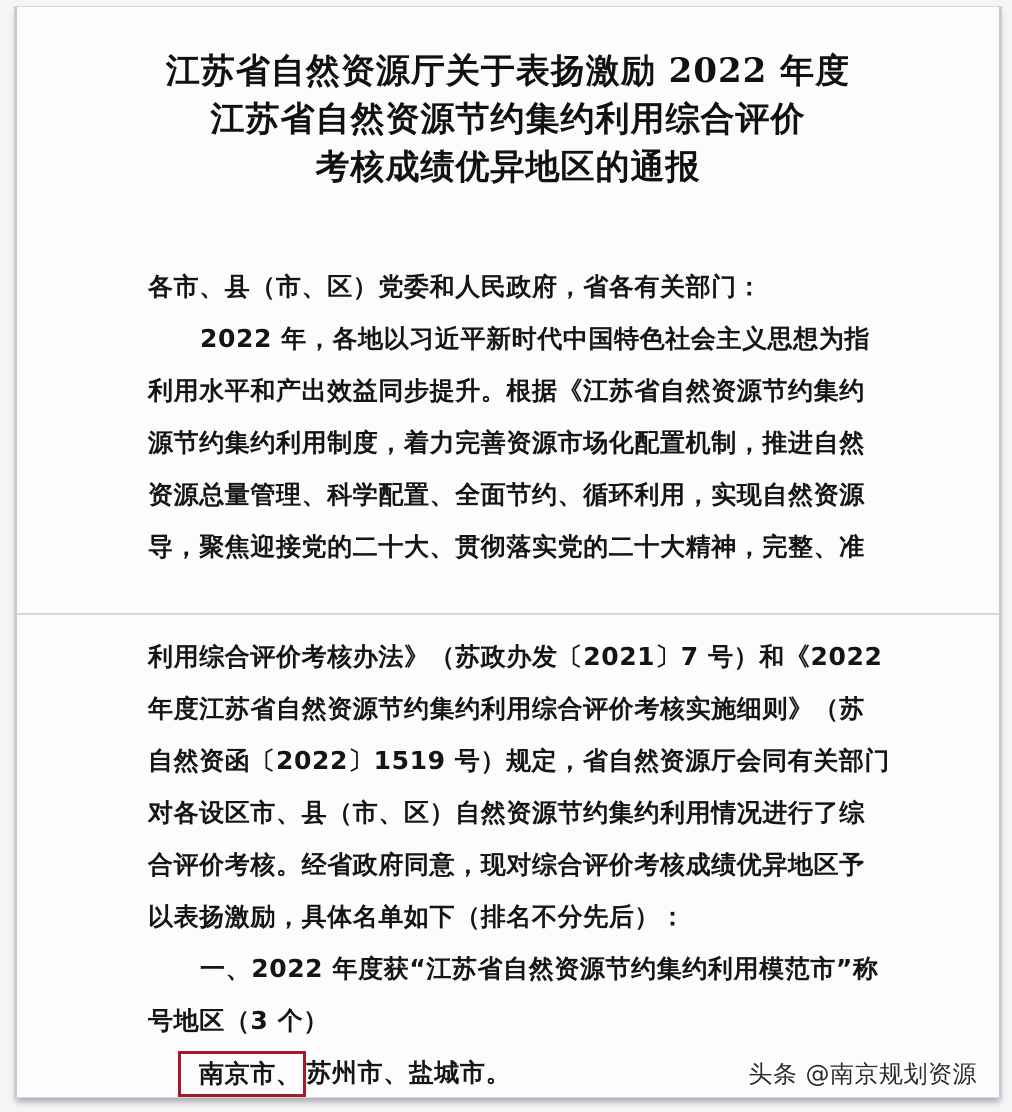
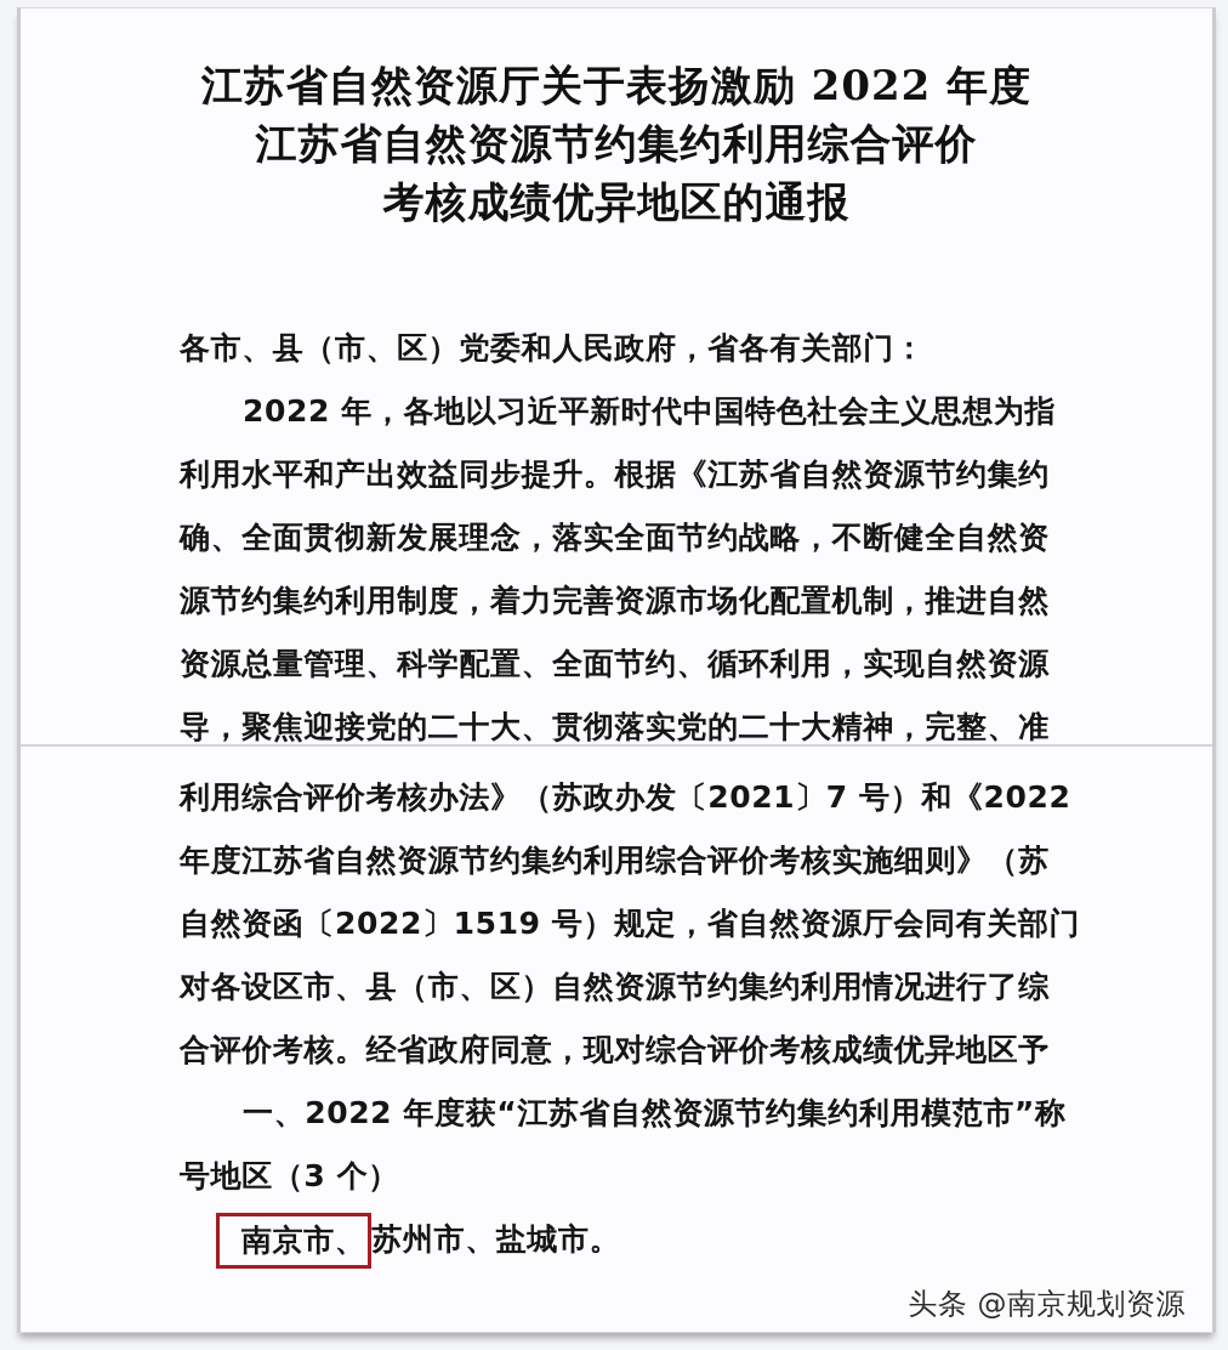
  江苏省自然资源厅关于表扬激励 2022 年度
  江苏省自然资源节约集约利用综合评价
  考核成绩优异地区的通报
  各市、县（市、区）党委和人民政府，省各有关部门：
  2022 年，各地以习近平新时代中国特色社会主义思想为指
  利用水平和产出效益同步提升。根据《江苏省自然资源节约集约
+ 确、全面贯彻新发展理念，落实全面节约战略，不断健全自然资
  源节约集约利用制度，着力完善资源市场化配置机制，推进自然
  资源总量管理、科学配置、全面节约、循环利用，实现自然资源
  导，聚焦迎接党的二十大、贯彻落实党的二十大精神，完整、准
  利用综合评价考核办法》（苏政办发〔2021〕7 号）和《2022
  年度江苏省自然资源节约集约利用综合评价考核实施细则》（苏
  自然资函〔2022〕1519 号）规定，省自然资源厅会同有关部门
  对各设区市、县（市、区）自然资源节约集约利用情况进行了综
  合评价考核。经省政府同意，现对综合评价考核成绩优异地区予
- 以表扬激励，具体名单如下（排名不分先后）：
  一、2022 年度获“江苏省自然资源节约集约利用模范市”称
  号地区（3 个）
  南京市、 苏州市、盐城市。
  头条 @南京规划资源
